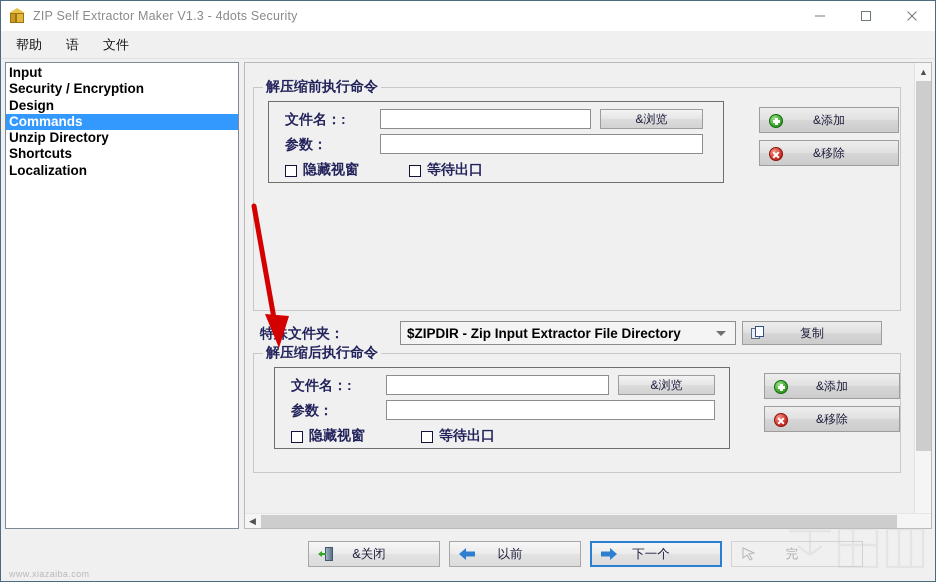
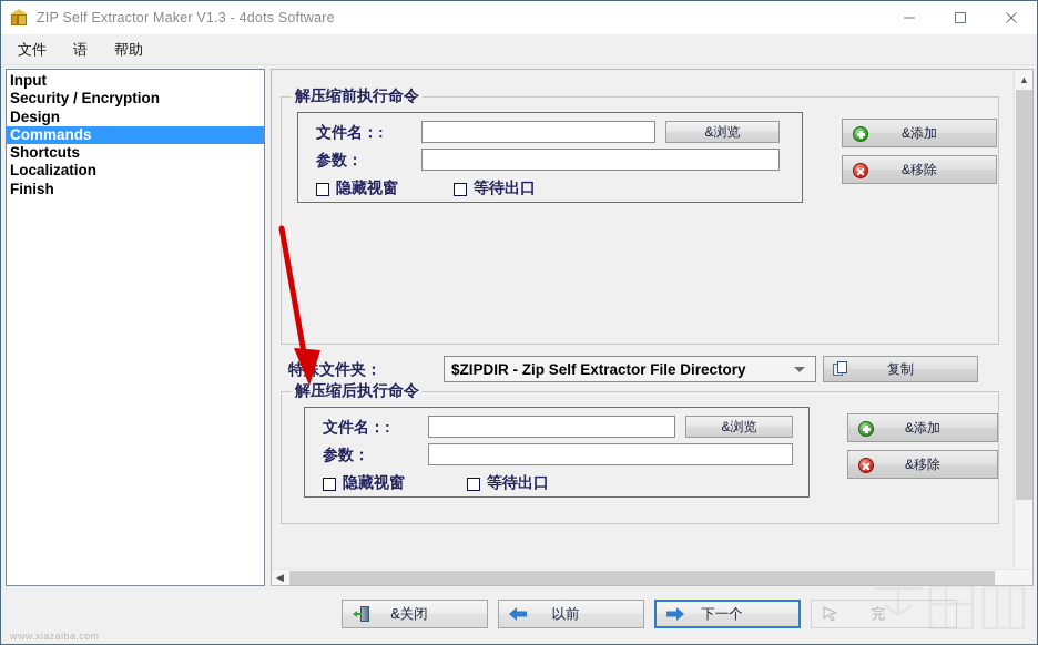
- ZIP Self Extractor Maker V1.3 - 4dots Security
+ ZIP Self Extractor Maker V1.3 - 4dots Software
- 帮助
+ 文件
  语
- 文件
+ 帮助
  Input
  Security / Encryption
  Design
  Commands
- Unzip Directory
  Shortcuts
  Localization
+ Finish
  解压缩前执行命令
  文件名：:
  &浏览
  参数：
  隐藏视窗
  等待出口
  &添加
  &移除
  特文件夹：
- $ZIPDIR - Zip Input Extractor File Directory
+ $ZIPDIR - Zip Self Extractor File Directory
  复制
  解压缩后执行命令
  文件名：:
  &浏览
  参数：
  隐藏视窗
  等待出口
  &添加
  &移除
  ▲
  ◀
  &关闭
  以前
  下一个
  完
  www.xiazaiba.com
